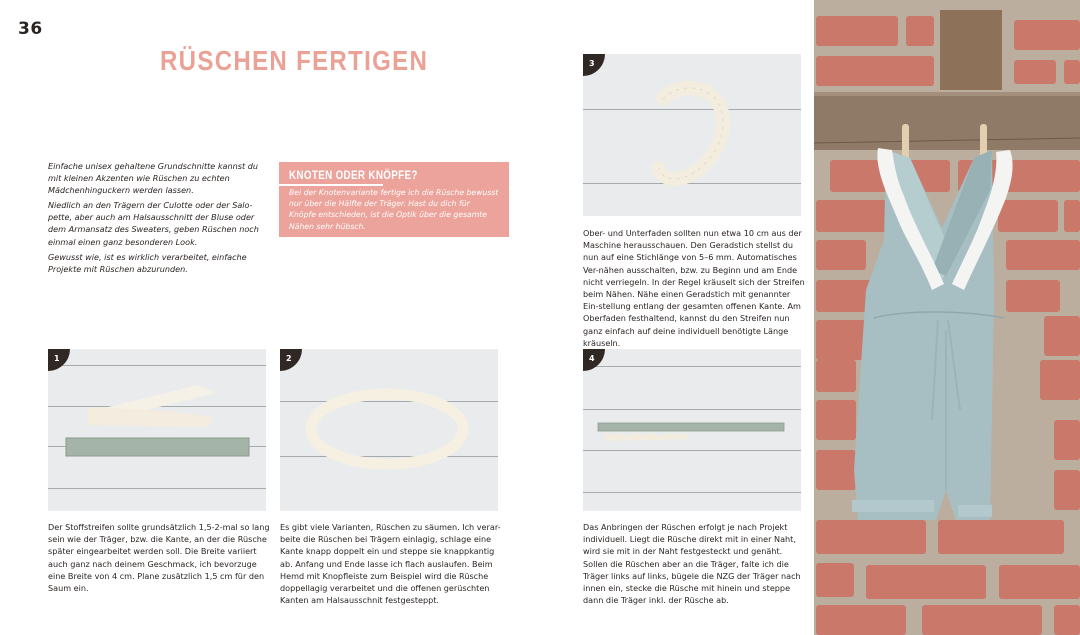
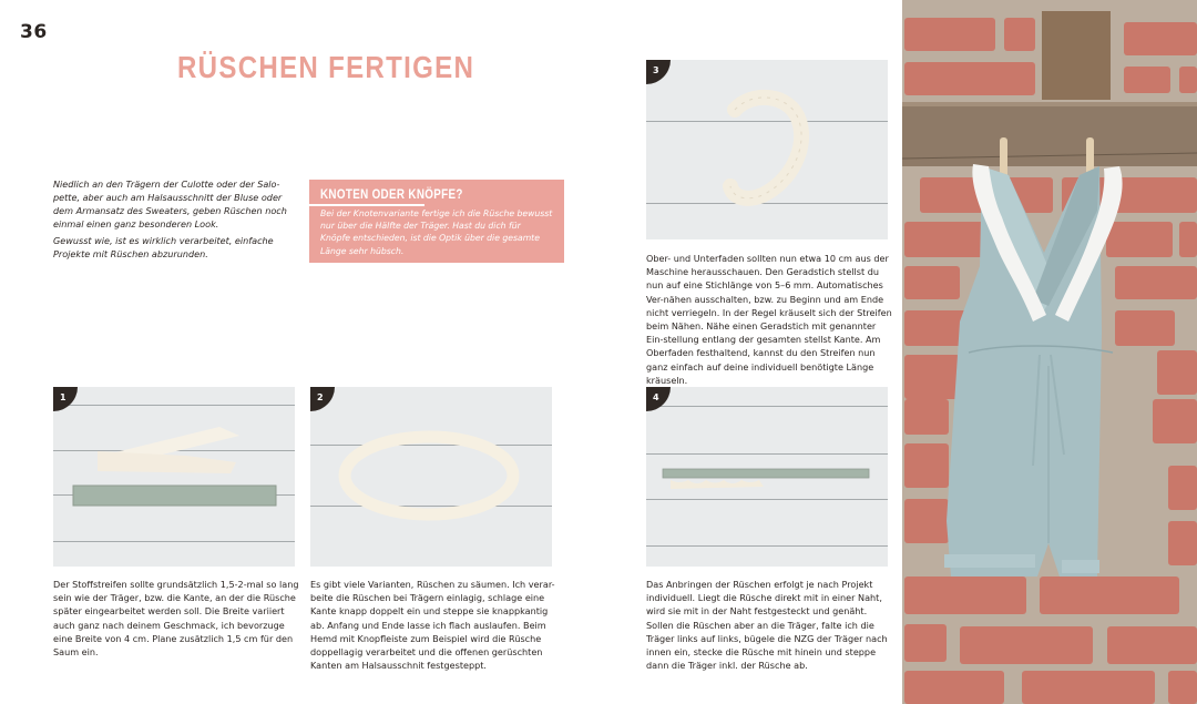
  36
  RÜSCHEN FERTIGEN
- Einfache unisex gehaltene Grundschnitte kannst du mit kleinen Akzenten wie Rüschen zu echten Mädchenhinguckern werden lassen.
  Niedlich an den Trägern der Culotte oder der Salo-pette, aber auch am Halsausschnitt der Bluse oder dem Armansatz des Sweaters, geben Rüschen noch einmal einen ganz besonderen Look.
  Gewusst wie, ist es wirklich verarbeitet, einfache Projekte mit Rüschen abzurunden.
  KNOTEN ODER KNÖPFE?
- Bei der Knotenvariante fertige ich die Rüsche bewusst nur über die Hälfte der Träger. Hast du dich für Knöpfe entschieden, ist die Optik über die gesamte Nähen sehr hübsch.
+ Bei der Knotenvariante fertige ich die Rüsche bewusst nur über die Hälfte der Träger. Hast du dich für Knöpfe entschieden, ist die Optik über die gesamte Länge sehr hübsch.
  3
- Ober- und Unterfaden sollten nun etwa 10 cm aus der Maschine herausschauen. Den Geradstich stellst du nun auf eine Stichlänge von 5–6 mm. Automatisches Ver-nähen ausschalten, bzw. zu Beginn und am Ende nicht verriegeln. In der Regel kräuselt sich der Streifen beim Nähen. Nähe einen Geradstich mit genannter Ein-stellung entlang der gesamten offenen Kante. Am Oberfaden festhaltend, kannst du den Streifen nun ganz einfach auf deine individuell benötigte Länge kräuseln.
+ Ober- und Unterfaden sollten nun etwa 10 cm aus der Maschine herausschauen. Den Geradstich stellst du nun auf eine Stichlänge von 5–6 mm. Automatisches Ver-nähen ausschalten, bzw. zu Beginn und am Ende nicht verriegeln. In der Regel kräuselt sich der Streifen beim Nähen. Nähe einen Geradstich mit genannter Ein-stellung entlang der gesamten stellst Kante. Am Oberfaden festhaltend, kannst du den Streifen nun ganz einfach auf deine individuell benötigte Länge kräuseln.
  1
  2
  4
  Der Stoffstreifen sollte grundsätzlich 1,5-2-mal so lang sein wie der Träger, bzw. die Kante, an der die Rüsche später eingearbeitet werden soll. Die Breite variiert auch ganz nach deinem Geschmack, ich bevorzuge eine Breite von 4 cm. Plane zusätzlich 1,5 cm für den Saum ein.
  Es gibt viele Varianten, Rüschen zu säumen. Ich verar-beite die Rüschen bei Trägern einlagig, schlage eine Kante knapp doppelt ein und steppe sie knappkantig ab. Anfang und Ende lasse ich flach auslaufen. Beim Hemd mit Knopfleiste zum Beispiel wird die Rüsche doppellagig verarbeitet und die offenen gerüschten Kanten am Halsausschnit festgesteppt.
  Das Anbringen der Rüschen erfolgt je nach Projekt individuell. Liegt die Rüsche direkt mit in einer Naht, wird sie mit in der Naht festgesteckt und genäht. Sollen die Rüschen aber an die Träger, falte ich die Träger links auf links, bügele die NZG der Träger nach innen ein, stecke die Rüsche mit hinein und steppe dann die Träger inkl. der Rüsche ab.
